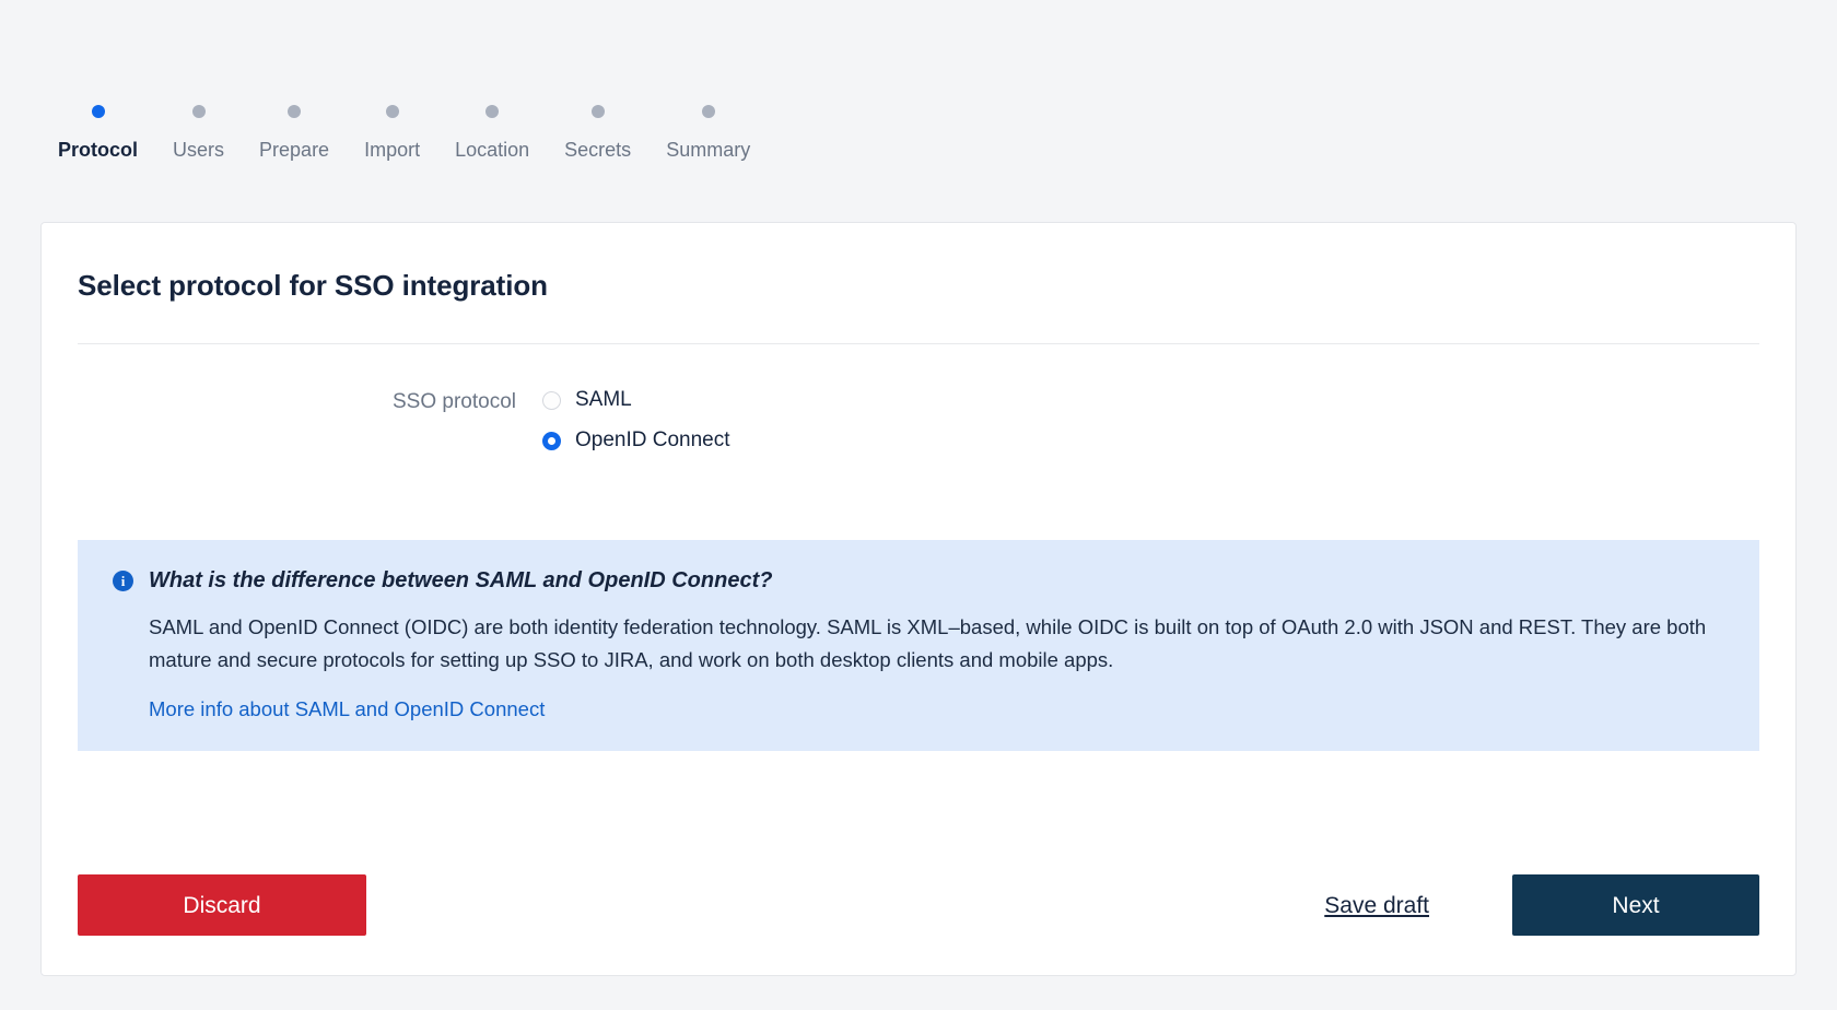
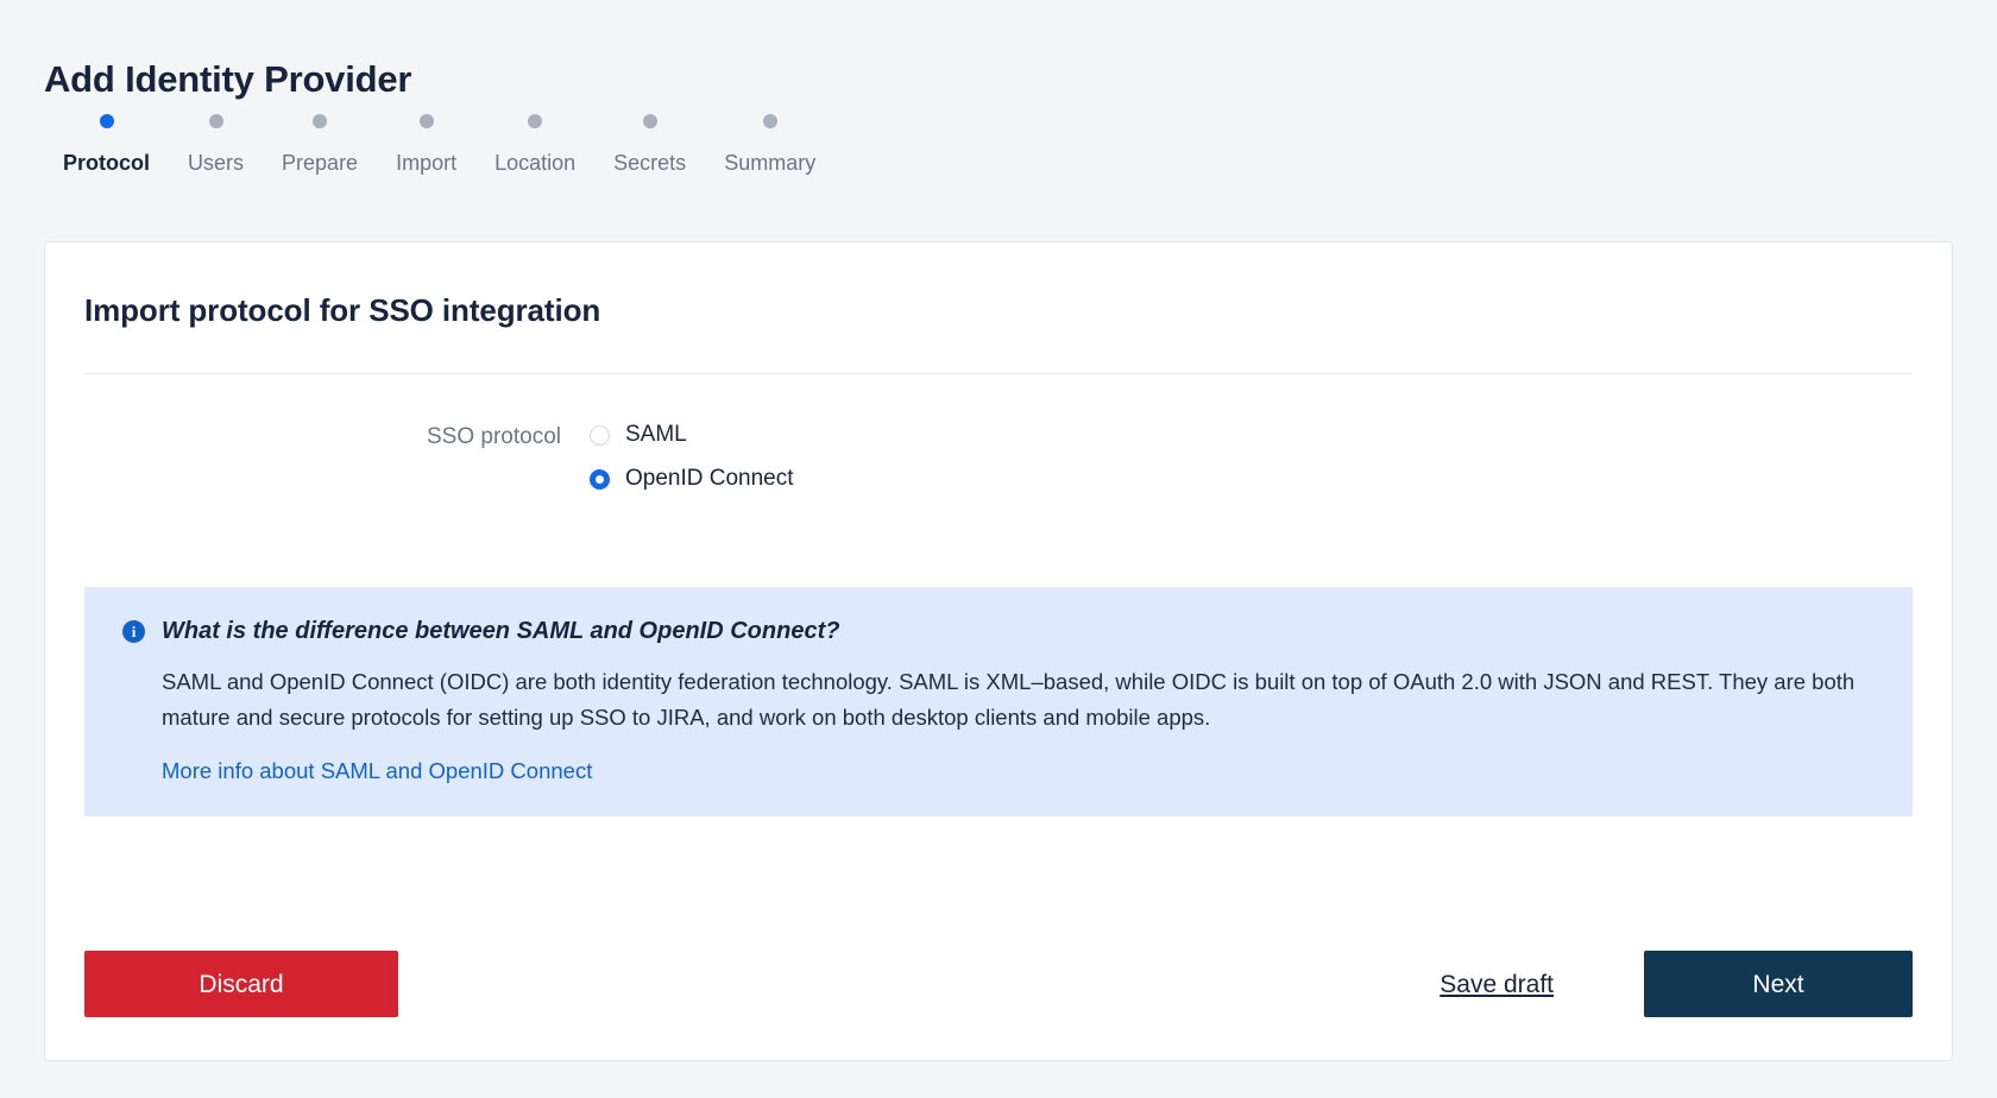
+ Add Identity Provider
  Protocol
  Users
  Prepare
  Import
  Location
  Secrets
  Summary
- Select protocol for SSO integration
+ Import protocol for SSO integration
  SSO protocol
  SAML
  OpenID Connect
  i
  What is the difference between SAML and OpenID Connect?
  SAML and OpenID Connect (OIDC) are both identity federation technology. SAML is XML–based, while OIDC is built on top of OAuth 2.0 with JSON and REST. They are both mature and secure protocols for setting up SSO to JIRA, and work on both desktop clients and mobile apps.
  More info about SAML and OpenID Connect
  Discard
  Save draft
  Next
